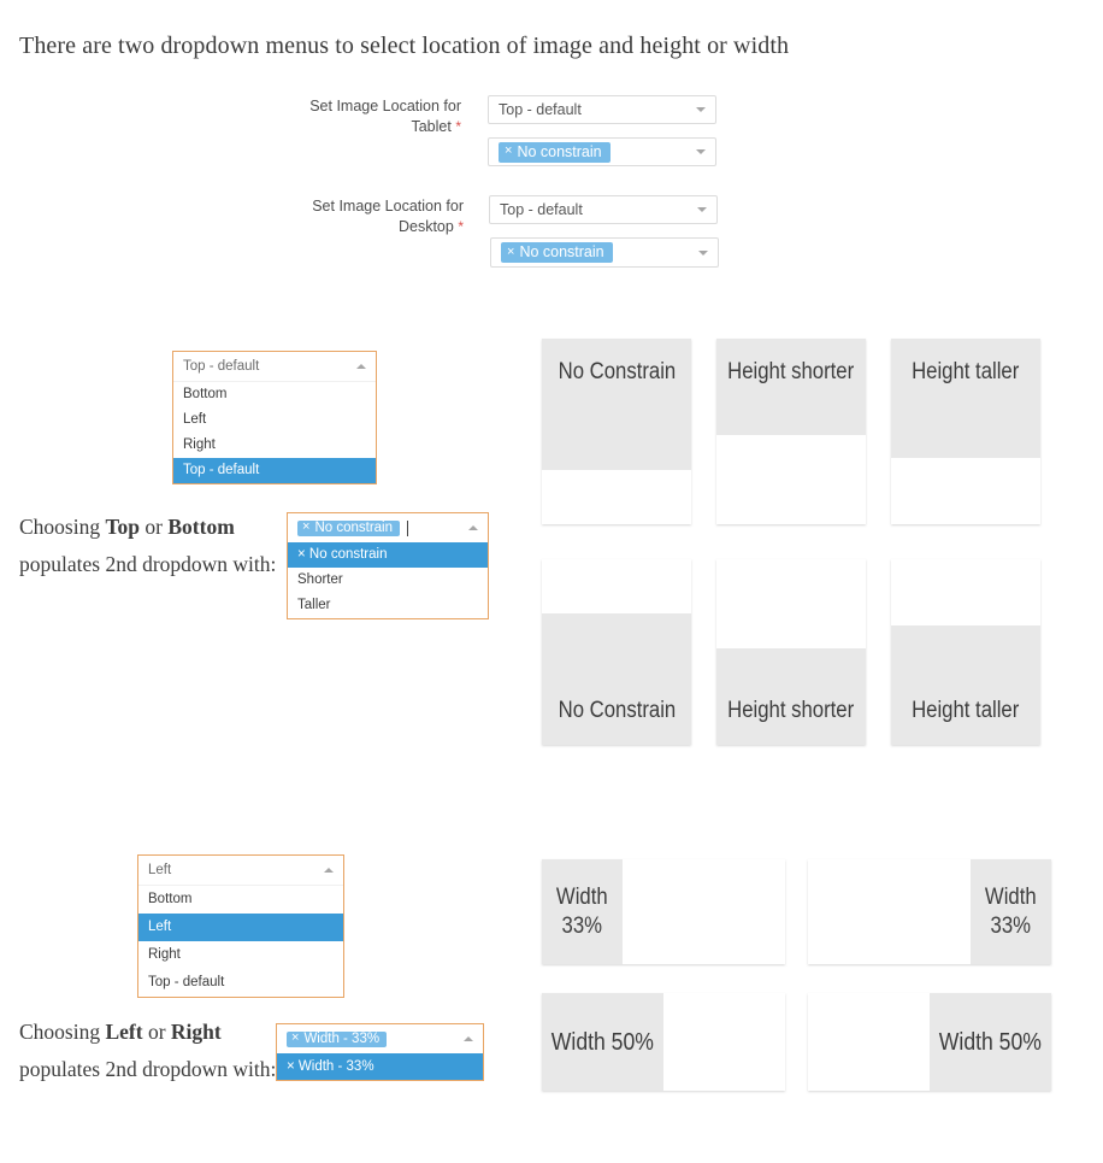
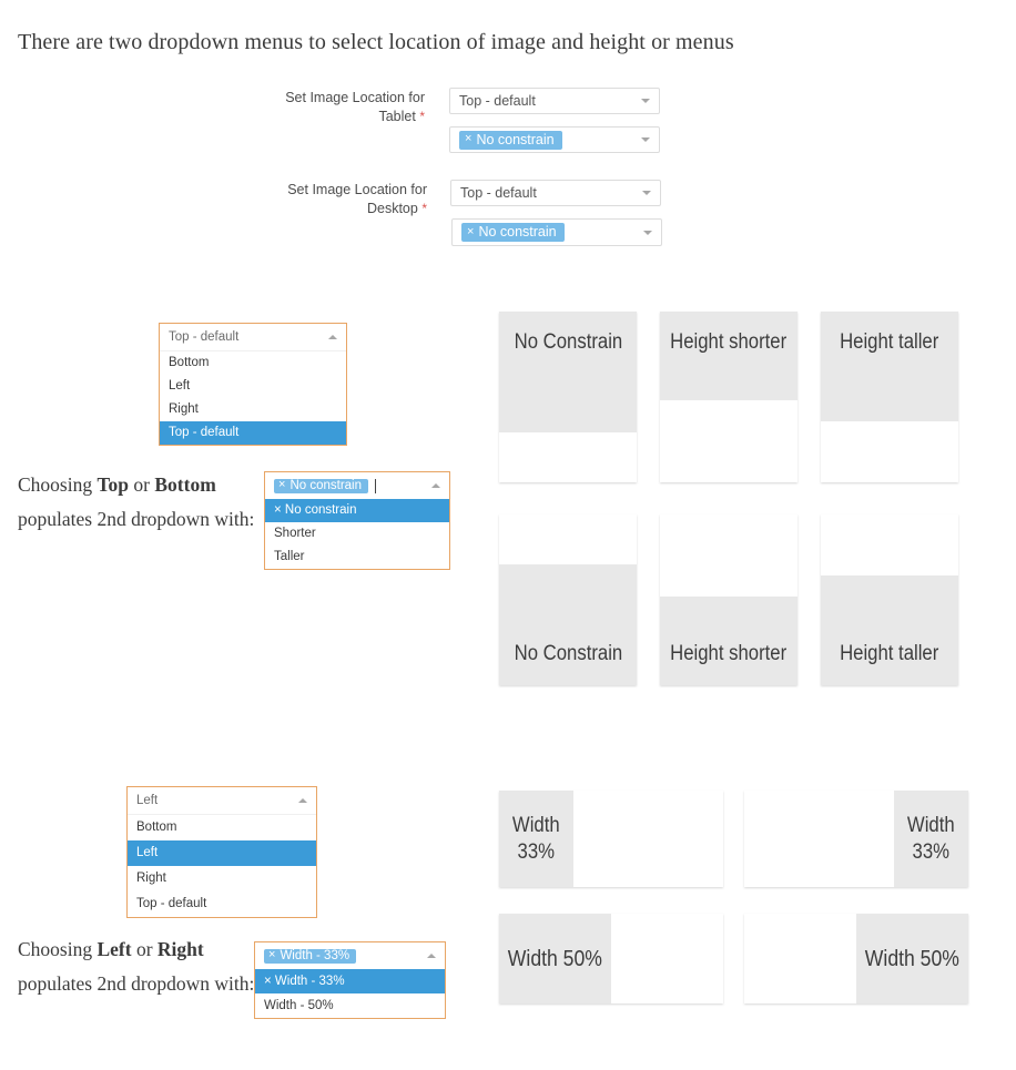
- There are two dropdown menus to select location of image and height or width
+ There are two dropdown menus to select location of image and height or menus
  Set Image Location for
  Tablet *
  Top - default
  ×
  No constrain
  Set Image Location for
  Desktop *
  Top - default
  ×
  No constrain
  Top - default
  Bottom
  Left
  Right
  Top - default
  ×
  No constrain
  × No constrain
  Shorter
  Taller
  Choosing Top or Bottom populates 2nd dropdown with:
  Left
  Bottom
  Left
  Right
  Top - default
  ×
  Width - 33%
  × Width - 33%
+ Width - 50%
  Choosing Left or Right populates 2nd dropdown with:
  No Constrain
  Height shorter
  Height taller
  No Constrain
  Height shorter
  Height taller
  Width
  33%
  Width
  33%
  Width 50%
  Width 50%
